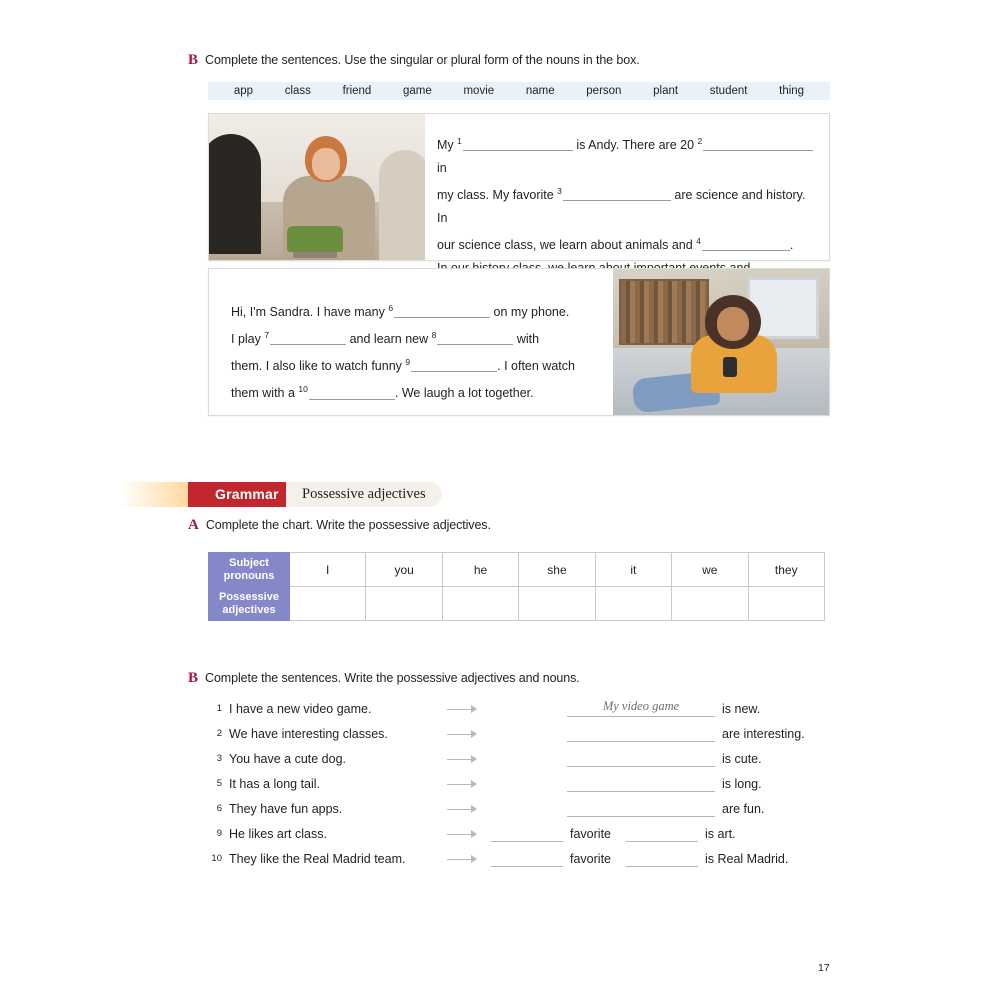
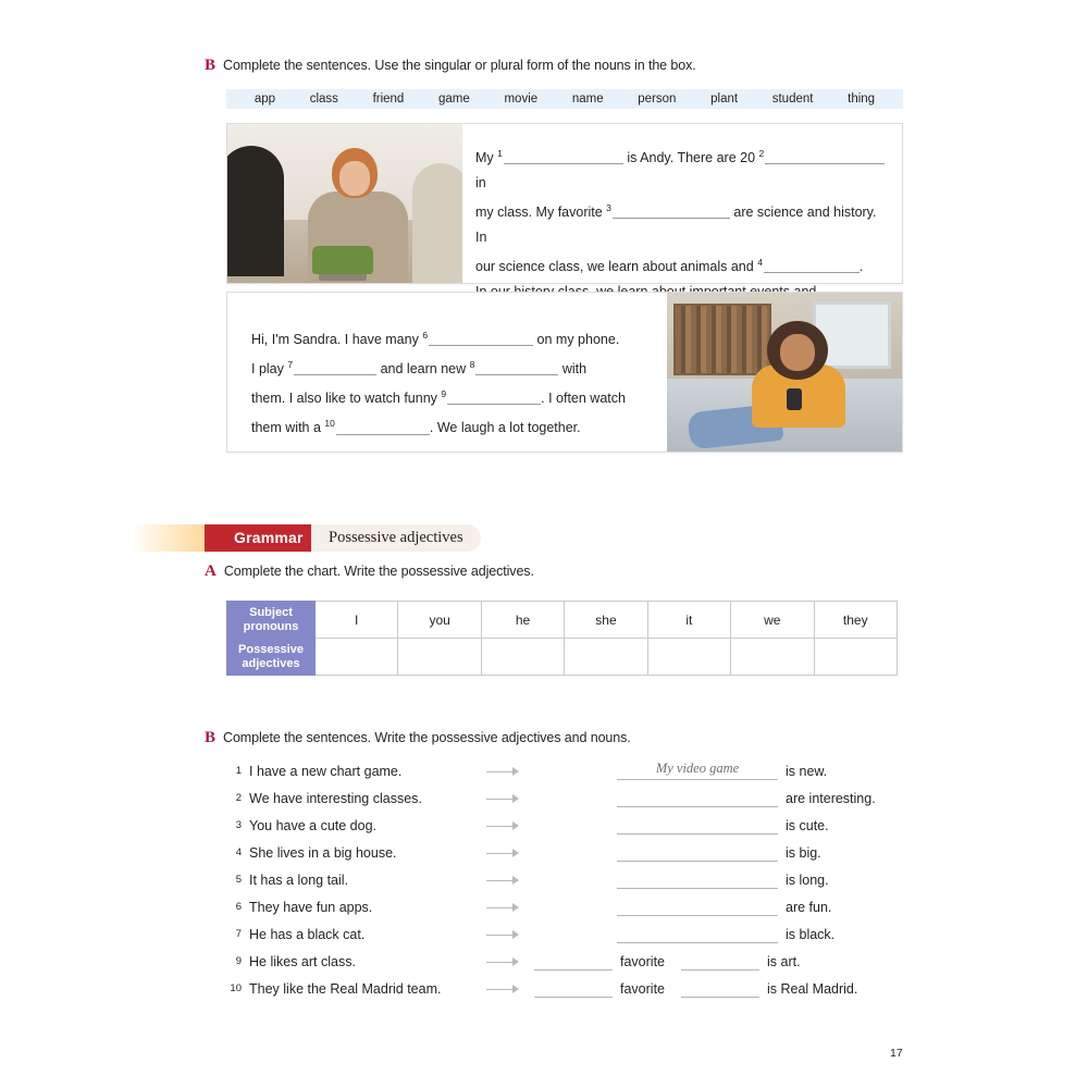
  B
  Complete the sentences. Use the singular or plural form of the nouns in the box.
  app
  class
  friend
  game
  movie
  name
  person
  plant
  student
  thing
  My 1 is Andy. There are 20 2 in
  my class. My favorite 3 are science and history. In
  our science class, we learn about animals and 4 .
  Hi, I'm Sandra. I have many 6 on my phone.
  I play 7 and learn new 8 with
  them. I also like to watch funny 9 . I often watch
  them with a 10 . We laugh a lot together.
  Grammar
  Possessive adjectives
  A
  Complete the chart. Write the possessive adjectives.
  Subject pronouns	I	you	he	she	it	we	they
  Possessive adjectives
  B
  Complete the sentences. Write the possessive adjectives and nouns.
  1
- I have a new video game.
+ I have a new chart game.
  My video game
  is new.
  2
  We have interesting classes.
  are interesting.
  3
  You have a cute dog.
  is cute.
+ 4
+ She lives in a big house.
+ is big.
  5
  It has a long tail.
  is long.
  6
  They have fun apps.
  are fun.
+ 7
+ He has a black cat.
+ is black.
  9
  He likes art class.
  favorite
  is art.
  10
  They like the Real Madrid team.
  favorite
  is Real Madrid.
  17
